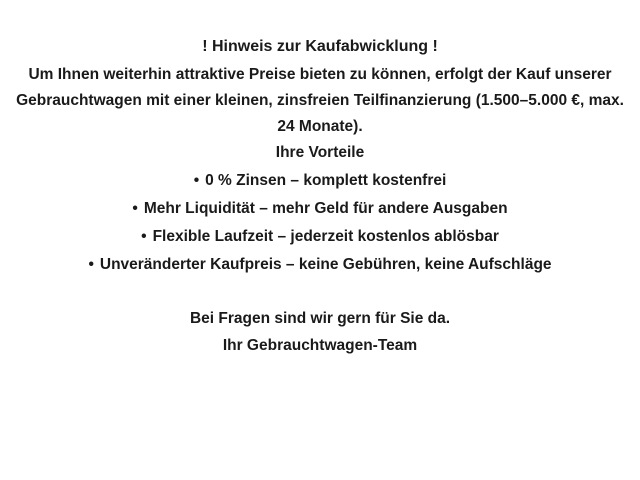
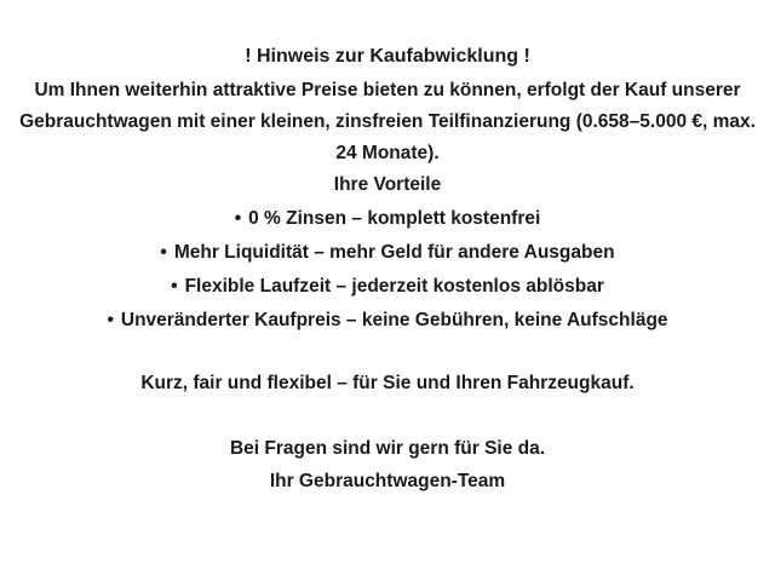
  ! Hinweis zur Kaufabwicklung !
- Um Ihnen weiterhin attraktive Preise bieten zu können, erfolgt der Kauf unserer Gebrauchtwagen mit einer kleinen, zinsfreien Teilfinanzierung (1.500–5.000 €, max. 24 Monate).
+ Um Ihnen weiterhin attraktive Preise bieten zu können, erfolgt der Kauf unserer Gebrauchtwagen mit einer kleinen, zinsfreien Teilfinanzierung (0.658–5.000 €, max. 24 Monate).
  Ihre Vorteile
  • 0 % Zinsen – komplett kostenfrei
  • Mehr Liquidität – mehr Geld für andere Ausgaben
  • Flexible Laufzeit – jederzeit kostenlos ablösbar
  • Unveränderter Kaufpreis – keine Gebühren, keine Aufschläge
+ Kurz, fair und flexibel – für Sie und Ihren Fahrzeugkauf.
  Bei Fragen sind wir gern für Sie da.
  Ihr Gebrauchtwagen-Team
